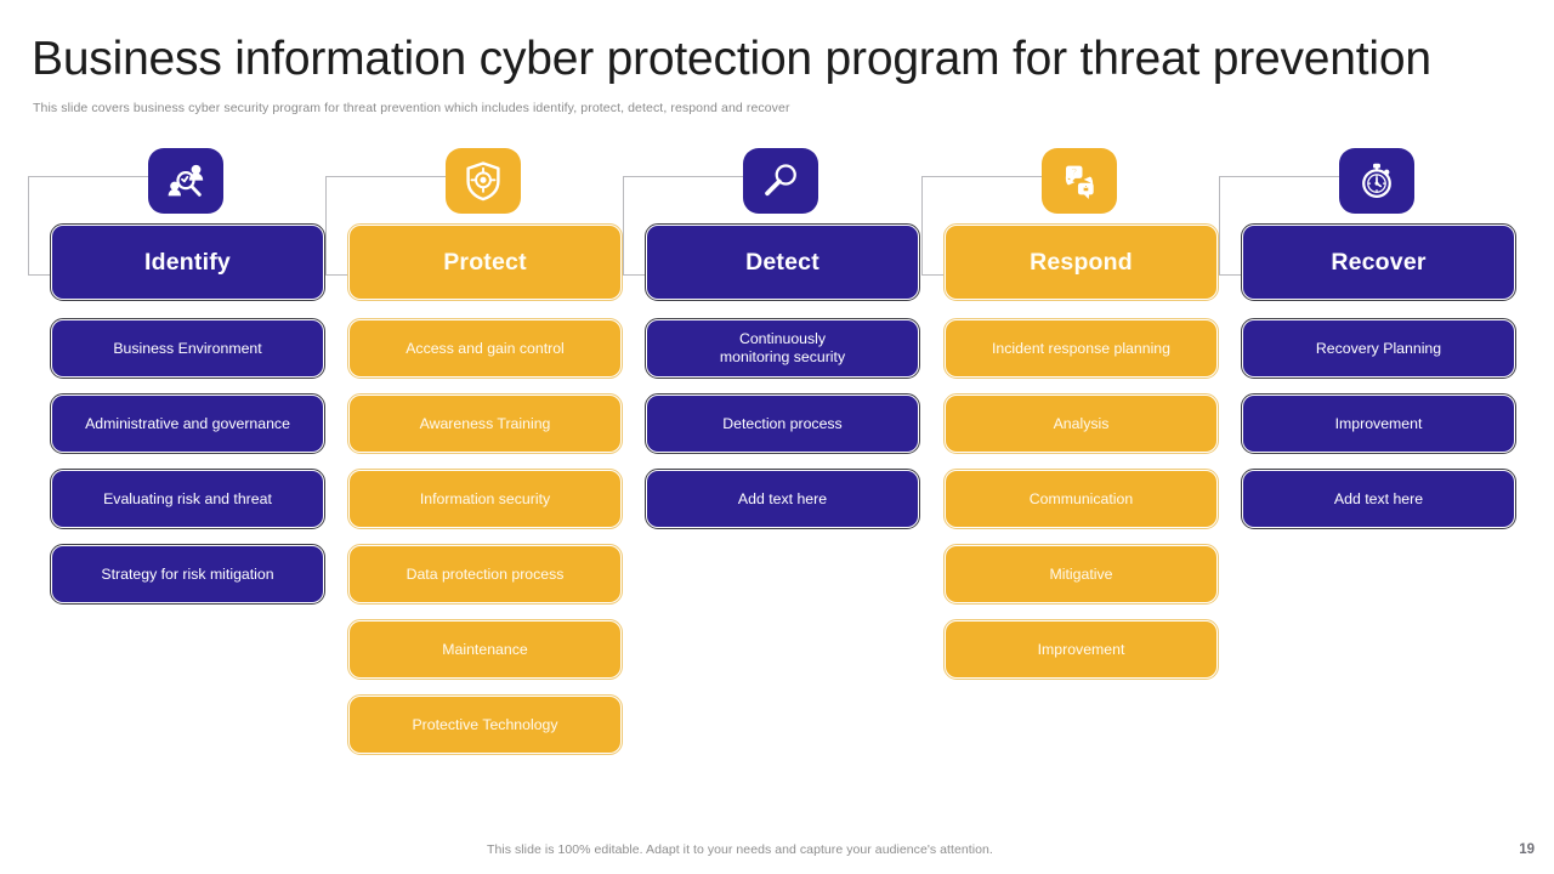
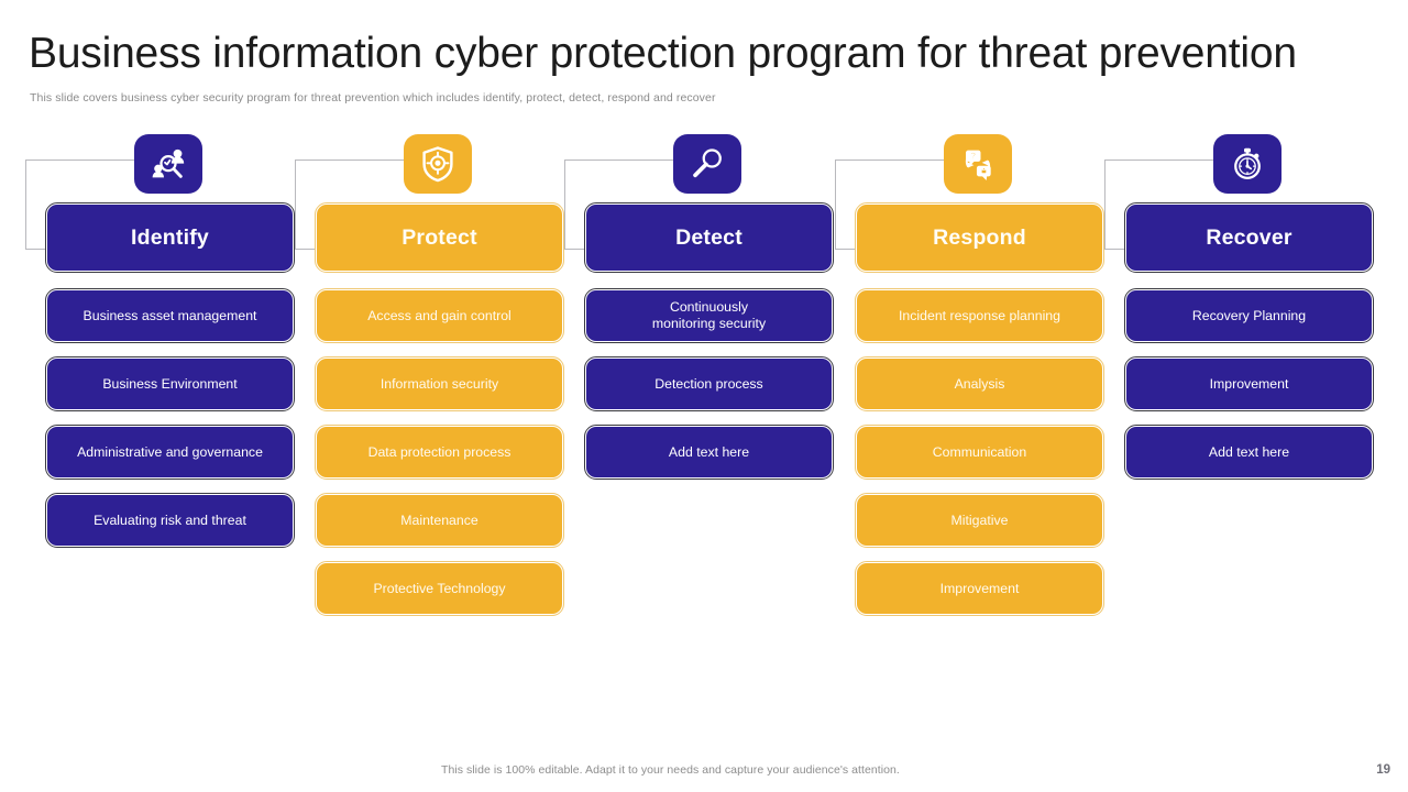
  Business information cyber protection program for threat prevention
  This slide covers business cyber security program for threat prevention which includes identify, protect, detect, respond and recover
  Identify
+ Business asset management
  Business Environment
  Administrative and governance
  Evaluating risk and threat
- Strategy for risk mitigation
  Protect
  Access and gain control
- Awareness Training
  Information security
  Data protection process
  Maintenance
  Protective Technology
  Detect
  Continuously
  monitoring security
  Detection process
  Add text here
  ?
  Respond
  Incident response planning
  Analysis
  Communication
  Mitigative
  Improvement
  Recover
  Recovery Planning
  Improvement
  Add text here
  This slide is 100% editable. Adapt it to your needs and capture your audience's attention.
  19
